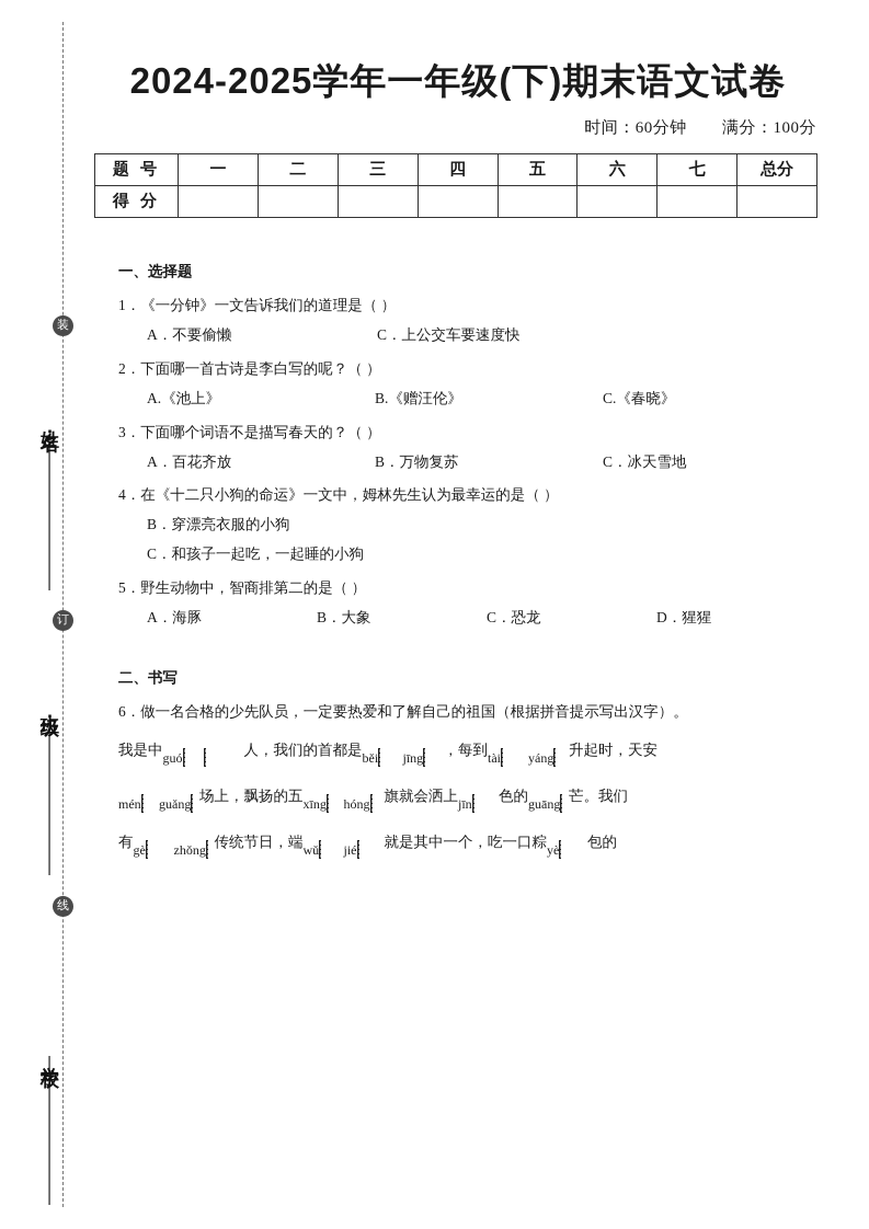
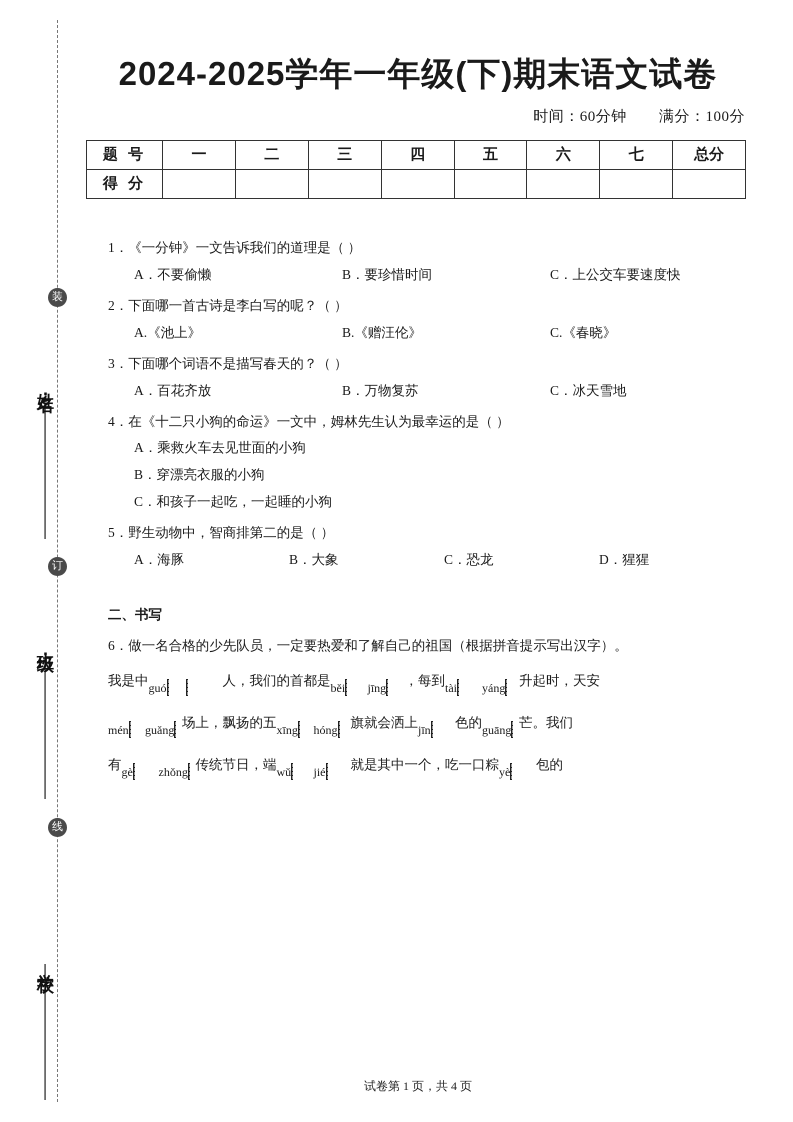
  装
  订
  线
  2024-2025学年一年级(下)期末语文试卷
  时间：60分钟 满分：100分
  题 号	一	二	三	四	五	六	七	总分
  得 分
- 一、选择题
  1．《一分钟》一文告诉我们的道理是（ ）
  A．不要偷懒
+ B．要珍惜时间
  C．上公交车要速度快
  2．下面哪一首古诗是李白写的呢？（ ）
  A.《池上》
  B.《赠汪伦》
  C.《春晓》
  3．下面哪个词语不是描写春天的？（ ）
  A．百花齐放
  B．万物复苏
  C．冰天雪地
  4．在《十二只小狗的命运》一文中，姆林先生认为最幸运的是（ ）
+ A．乘救火车去见世面的小狗
  B．穿漂亮衣服的小狗
  C．和孩子一起吃，一起睡的小狗
  5．野生动物中，智商排第二的是（ ）
  A．海豚
  B．大象
  C．恐龙
  D．猩猩
  二、书写
  6．做一名合格的少先队员，一定要热爱和了解自己的祖国（根据拼音提示写出汉字）。
  我是中
  guó
  人，我们的首都是
  běi
  jīng
  ，每到
  tài
  yáng
  升起时，天安
  mén
  guǎng
  场上，飘扬的五
  xīng
  hóng
  旗就会洒上
  jīn
  色的
  guāng
  芒。我们
  有
  gè
  zhǒng
  传统节日，端
  wǔ
  jié
  就是其中一个，吃一口粽
  yè
  包的
+ 试卷第 1 页，共 4 页
